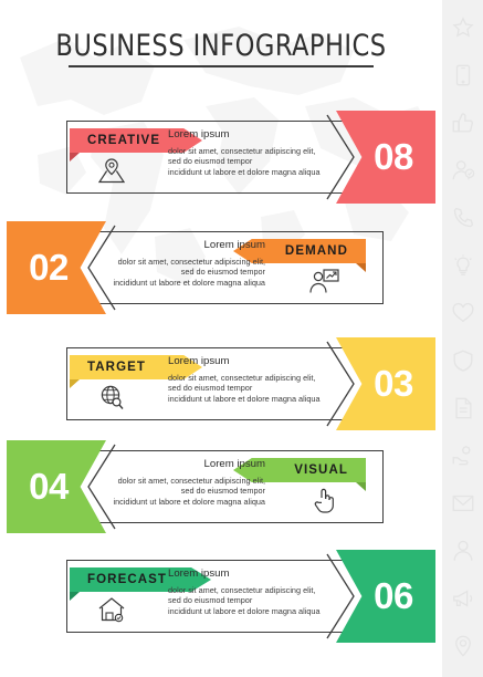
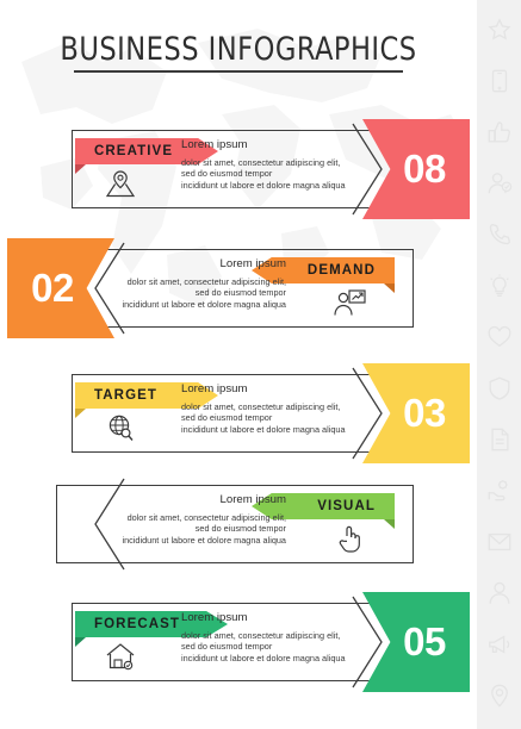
  BUSINESS INFOGRAPHICS
  08
  CREATIVE
  Lorem ipsum
  dolor sit amet, consectetur adipiscing elit,
  sed do eiusmod tempor
  incididunt ut labore et dolore magna aliqua
  02
  DEMAND
  Lorem ipsum
  dolor sit amet, consectetur adipiscing elit,
  sed do eiusmod tempor
  incididunt ut labore et dolore magna aliqua
  03
  TARGET
  Lorem ipsum
  dolor sit amet, consectetur adipiscing elit,
  sed do eiusmod tempor
  incididunt ut labore et dolore magna aliqua
- 04
  VISUAL
  Lorem ipsum
  dolor sit amet, consectetur adipiscing elit,
  sed do eiusmod tempor
  incididunt ut labore et dolore magna aliqua
- 06
+ 05
  FORECAST
  Lorem ipsum
  dolor sit amet, consectetur adipiscing elit,
  sed do eiusmod tempor
  incididunt ut labore et dolore magna aliqua
